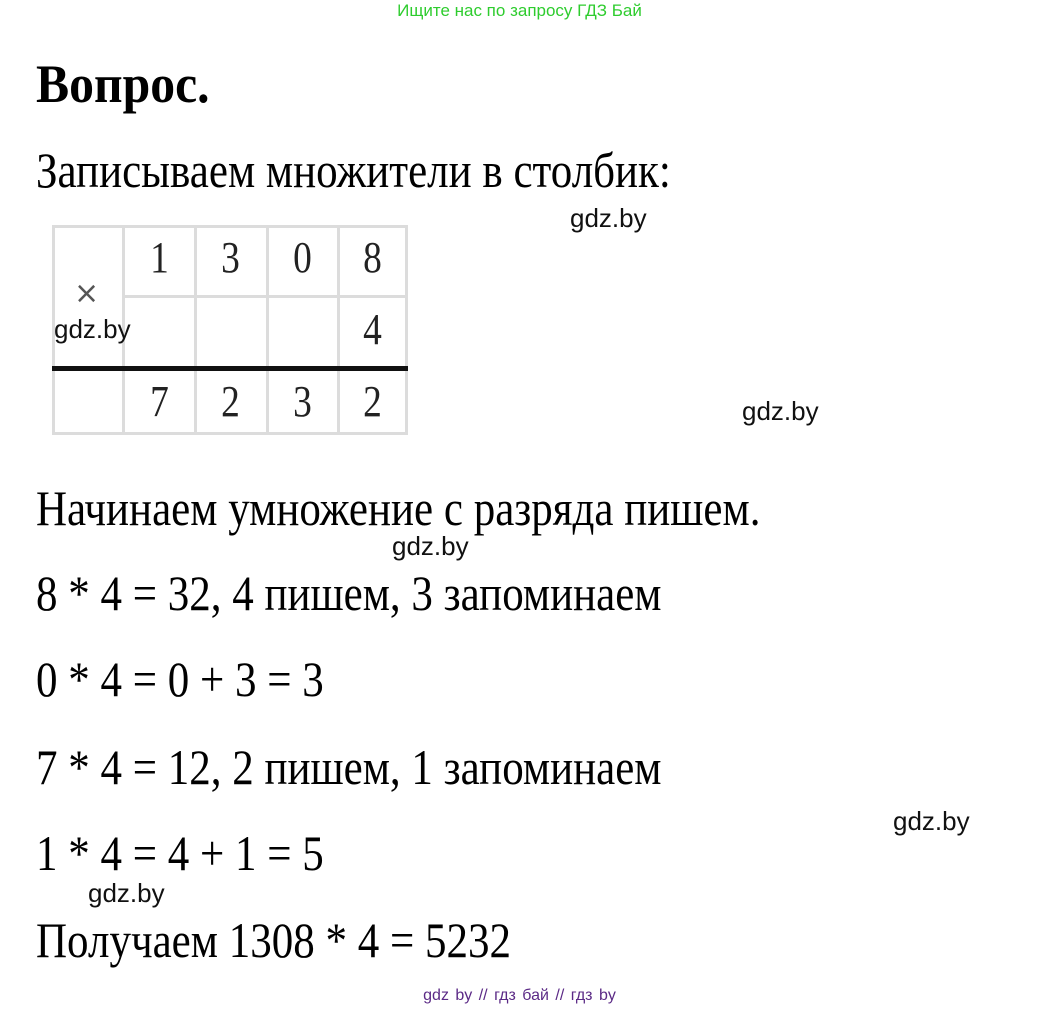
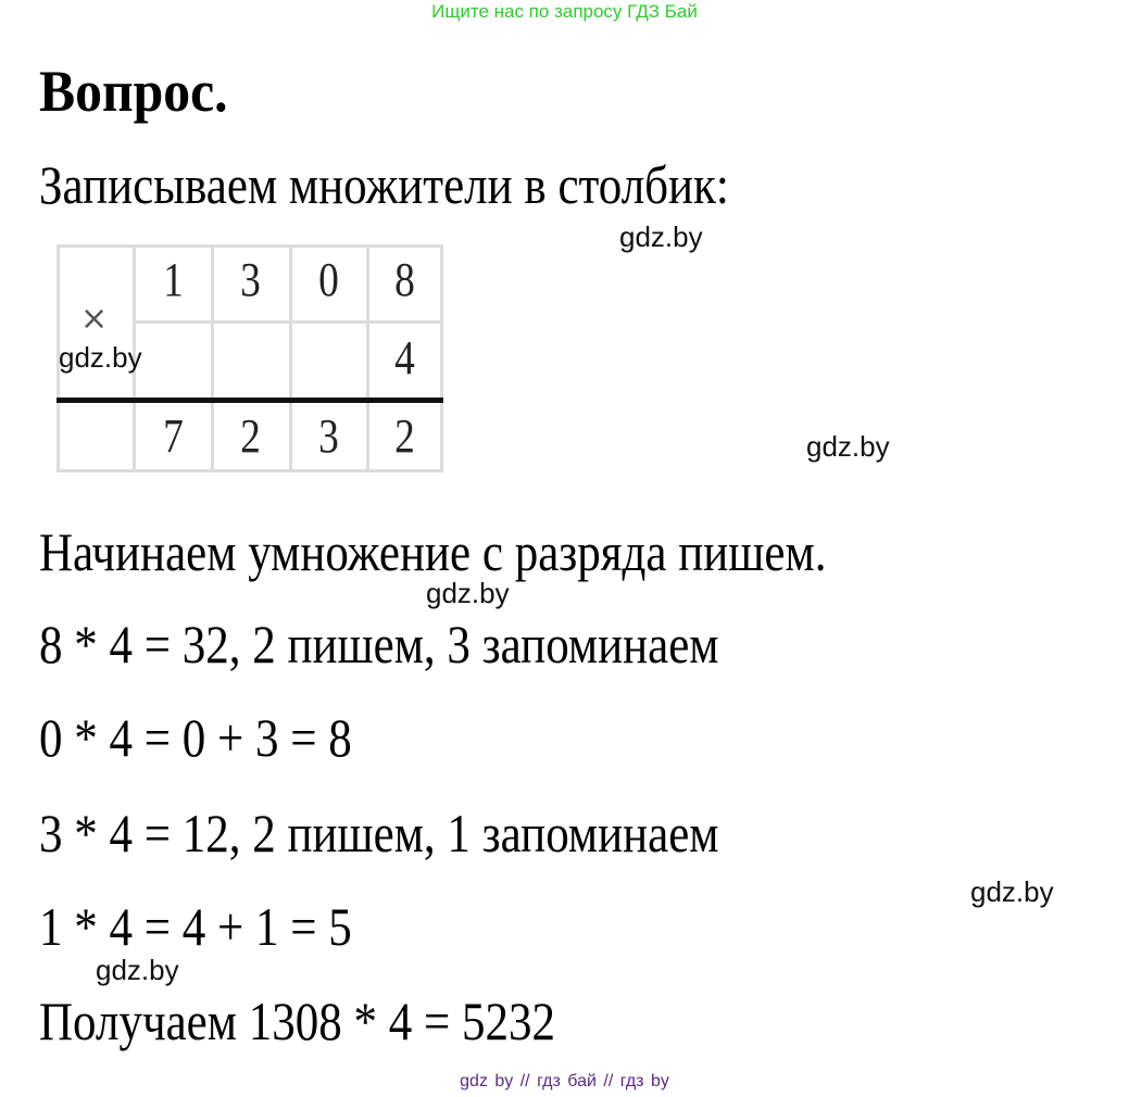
  Ищите нас по запросу ГДЗ Бай
  Вопрос.
  Записываем множители в столбик:
  gdz.by
  ×
  1
  3
  0
  8
  4
  7
  2
  3
  2
  gdz.by
  gdz.by
  Начинаем умножение с разряда пишем.
  gdz.by
- 8 * 4 = 32, 4 пишем, 3 запоминаем
+ 8 * 4 = 32, 2 пишем, 3 запоминаем
- 0 * 4 = 0 + 3 = 3
+ 0 * 4 = 0 + 3 = 8
- 7 * 4 = 12, 2 пишем, 1 запоминаем
+ 3 * 4 = 12, 2 пишем, 1 запоминаем
  gdz.by
  1 * 4 = 4 + 1 = 5
  gdz.by
  Получаем 1308 * 4 = 5232
  gdz by // гдз бай // гдз by
